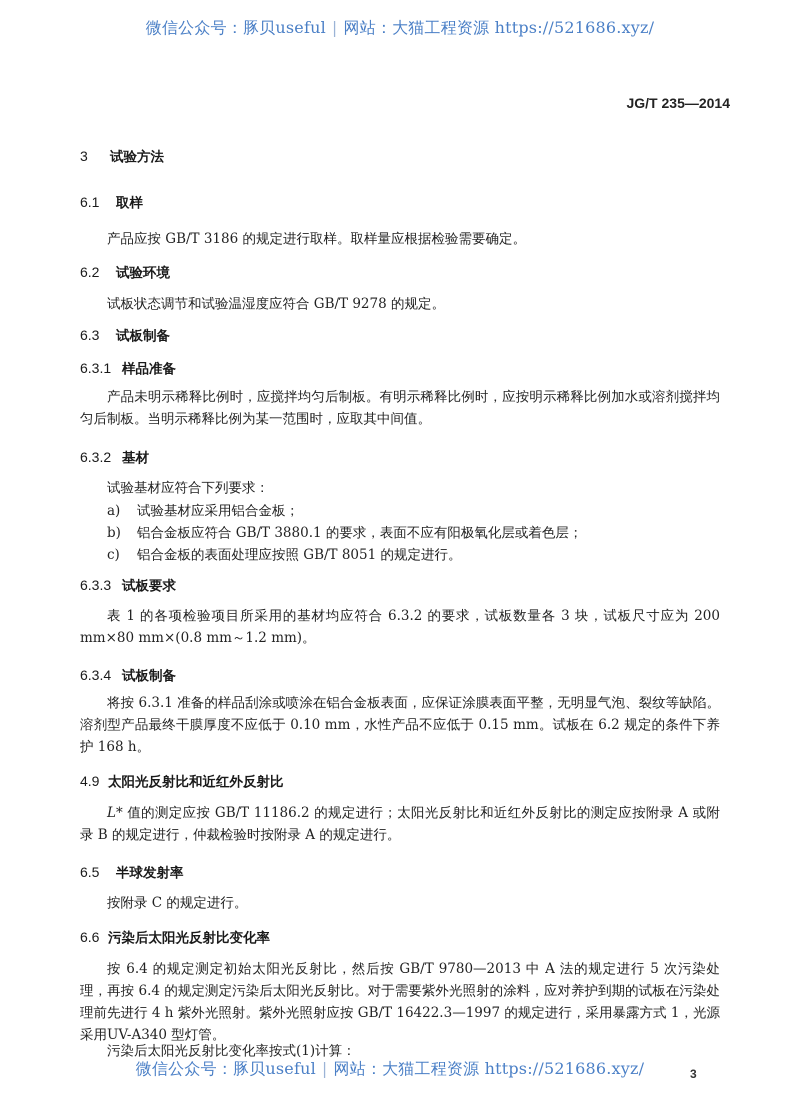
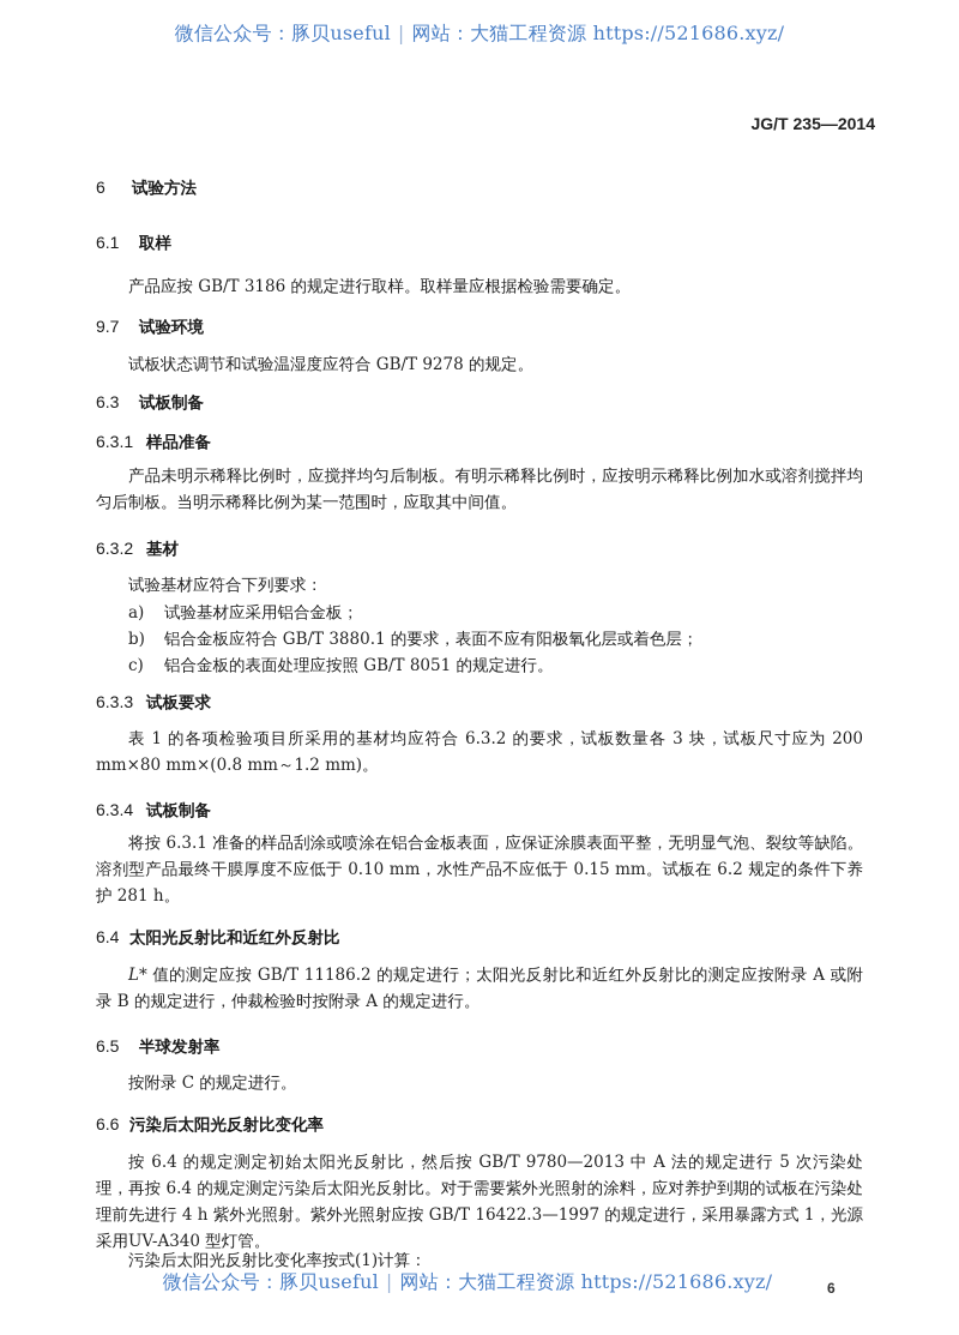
  微信公众号：豚贝useful | 网站：大猫工程资源 https://521686.xyz/
  JG/T 235—2014
- 3 试验方法
+ 6 试验方法
  6.1 取样
  产品应按 GB/T 3186 的规定进行取样。取样量应根据检验需要确定。
- 6.2 试验环境
+ 9.7 试验环境
  试板状态调节和试验温湿度应符合 GB/T 9278 的规定。
  6.3 试板制备
  6.3.1 样品准备
  产品未明示稀释比例时，应搅拌均匀后制板。有明示稀释比例时，应按明示稀释比例加水或溶剂搅拌均匀后制板。当明示稀释比例为某一范围时，应取其中间值。
  6.3.2 基材
  试验基材应符合下列要求：
  a) 试验基材应采用铝合金板；
  b) 铝合金板应符合 GB/T 3880.1 的要求，表面不应有阳极氧化层或着色层；
  c) 铝合金板的表面处理应按照 GB/T 8051 的规定进行。
  6.3.3 试板要求
  表 1 的各项检验项目所采用的基材均应符合 6.3.2 的要求，试板数量各 3 块，试板尺寸应为 200 mm×80 mm×(0.8 mm～1.2 mm)。
  6.3.4 试板制备
- 将按 6.3.1 准备的样品刮涂或喷涂在铝合金板表面，应保证涂膜表面平整，无明显气泡、裂纹等缺陷。溶剂型产品最终干膜厚度不应低于 0.10 mm，水性产品不应低于 0.15 mm。试板在 6.2 规定的条件下养护 168 h。
+ 将按 6.3.1 准备的样品刮涂或喷涂在铝合金板表面，应保证涂膜表面平整，无明显气泡、裂纹等缺陷。溶剂型产品最终干膜厚度不应低于 0.10 mm，水性产品不应低于 0.15 mm。试板在 6.2 规定的条件下养护 281 h。
- 4.9 太阳光反射比和近红外反射比
+ 6.4 太阳光反射比和近红外反射比
  L* 值的测定应按 GB/T 11186.2 的规定进行；太阳光反射比和近红外反射比的测定应按附录 A 或附录 B 的规定进行，仲裁检验时按附录 A 的规定进行。
  6.5 半球发射率
  按附录 C 的规定进行。
  6.6 污染后太阳光反射比变化率
  按 6.4 的规定测定初始太阳光反射比，然后按 GB/T 9780—2013 中 A 法的规定进行 5 次污染处理，再按 6.4 的规定测定污染后太阳光反射比。对于需要紫外光照射的涂料，应对养护到期的试板在污染处理前先进行 4 h 紫外光照射。紫外光照射应按 GB/T 16422.3—1997 的规定进行，采用暴露方式 1，光源采用UV-A340 型灯管。
  污染后太阳光反射比变化率按式(1)计算：
  微信公众号：豚贝useful | 网站：大猫工程资源 https://521686.xyz/
- 3
+ 6
